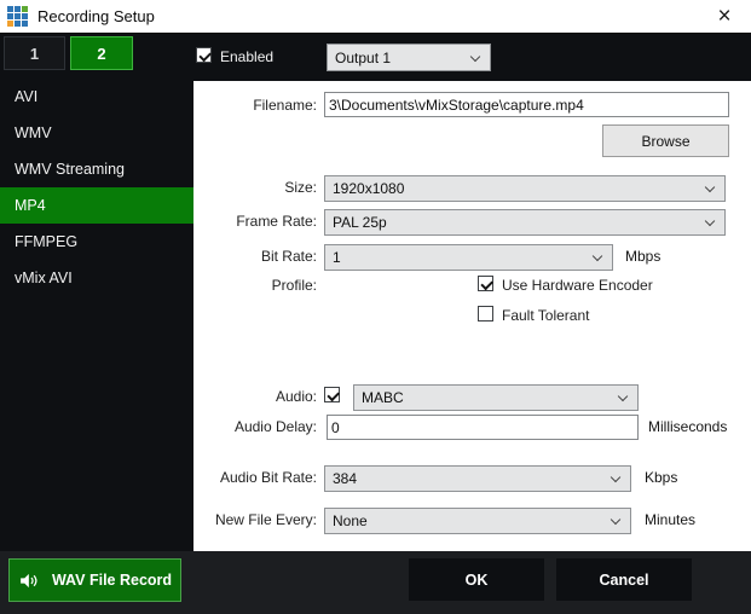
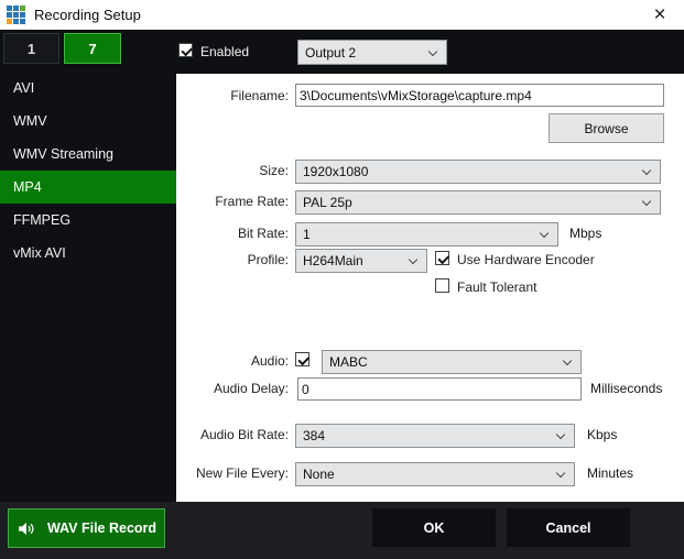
  Recording Setup
  ×
  1
- 2
+ 7
  Enabled
- Output 1
+ Output 2
  AVI
  WMV
  WMV Streaming
  MP4
  FFMPEG
  vMix AVI
  Filename:
  3\Documents\vMixStorage\capture.mp4
  Browse
  Size:
  1920x1080
  Frame Rate:
  PAL 25p
  Bit Rate:
  1
  Mbps
  Profile:
+ H264Main
  Use Hardware Encoder
  Fault Tolerant
  Audio:
  MABC
  Audio Delay:
  0
  Milliseconds
  Audio Bit Rate:
  384
  Kbps
  New File Every:
  None
  Minutes
  WAV File Record
  OK
  Cancel
